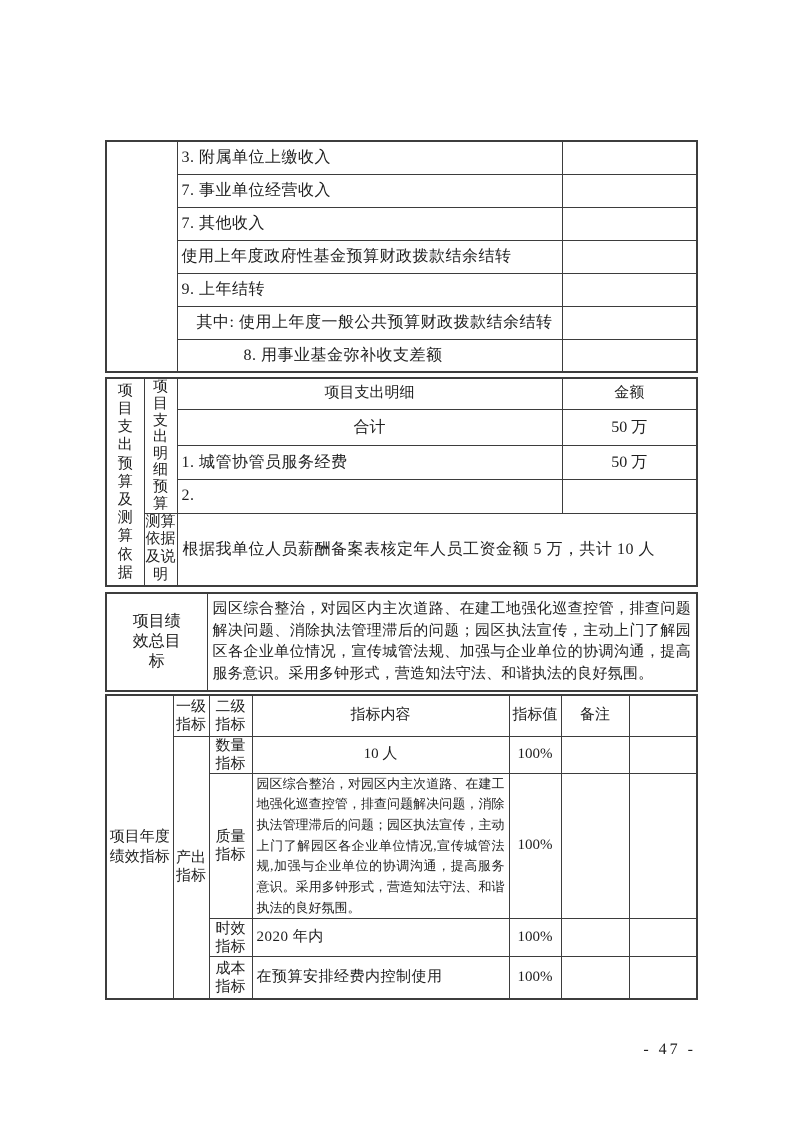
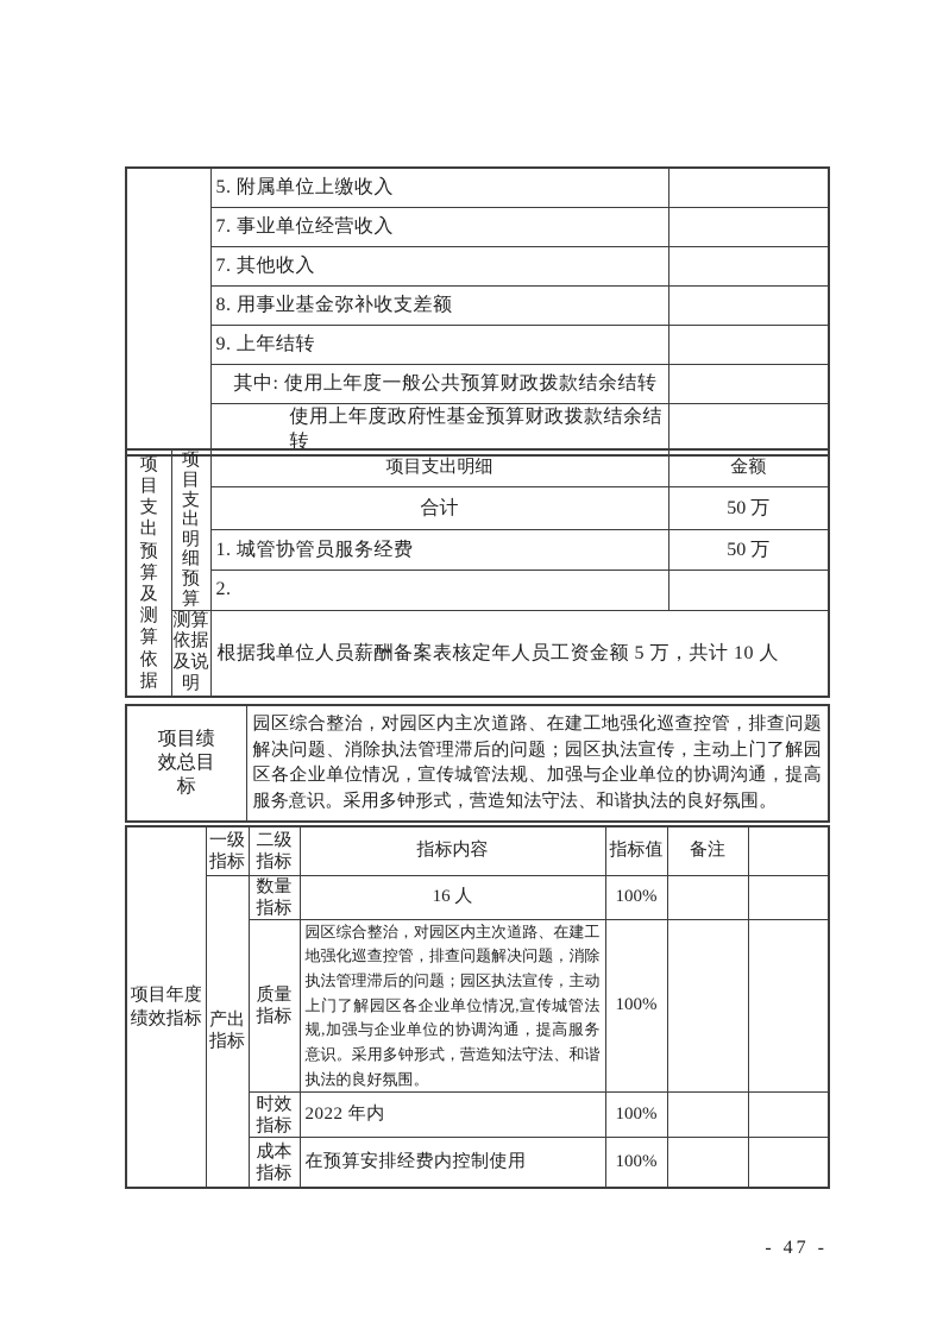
- 	3. 附属单位上缴收入
+ 	5. 附属单位上缴收入
  7. 事业单位经营收入
  7. 其他收入
- 使用上年度政府性基金预算财政拨款结余结转
+ 8. 用事业基金弥补收支差额
  9. 上年结转
  其中: 使用上年度一般公共预算财政拨款结余结转
- 8. 用事业基金弥补收支差额
+ 使用上年度政府性基金预算财政拨款结余结转
  项目支出预算及测算依据	项目支出明细预算	项目支出明细	金额
  合计	50 万
  1. 城管协管员服务经费	50 万
  2.
  测算依据及说明	根据我单位人员薪酬备案表核定年人员工资金额 5 万，共计 10 人
  项目绩效总目标	园区综合整治，对园区内主次道路、在建工地强化巡查控管，排查问题解决问题、消除执法管理滞后的问题；园区执法宣传，主动上门了解园区各企业单位情况，宣传城管法规、加强与企业单位的协调沟通，提高服务意识。采用多钟形式，营造知法守法、和谐执法的良好氛围。
  项目年度绩效指标	一级指标	二级指标	指标内容	指标值	备注
- 产出指标	数量指标	10 人	100%
+ 产出指标	数量指标	16 人	100%
  质量指标	园区综合整治，对园区内主次道路、在建工地强化巡查控管，排查问题解决问题，消除执法管理滞后的问题；园区执法宣传，主动上门了解园区各企业单位情况,宣传城管法规,加强与企业单位的协调沟通，提高服务意识。采用多钟形式，营造知法守法、和谐执法的良好氛围。	100%
- 时效指标	2020 年内	100%
+ 时效指标	2022 年内	100%
  成本指标	在预算安排经费内控制使用	100%
  - 47 -
